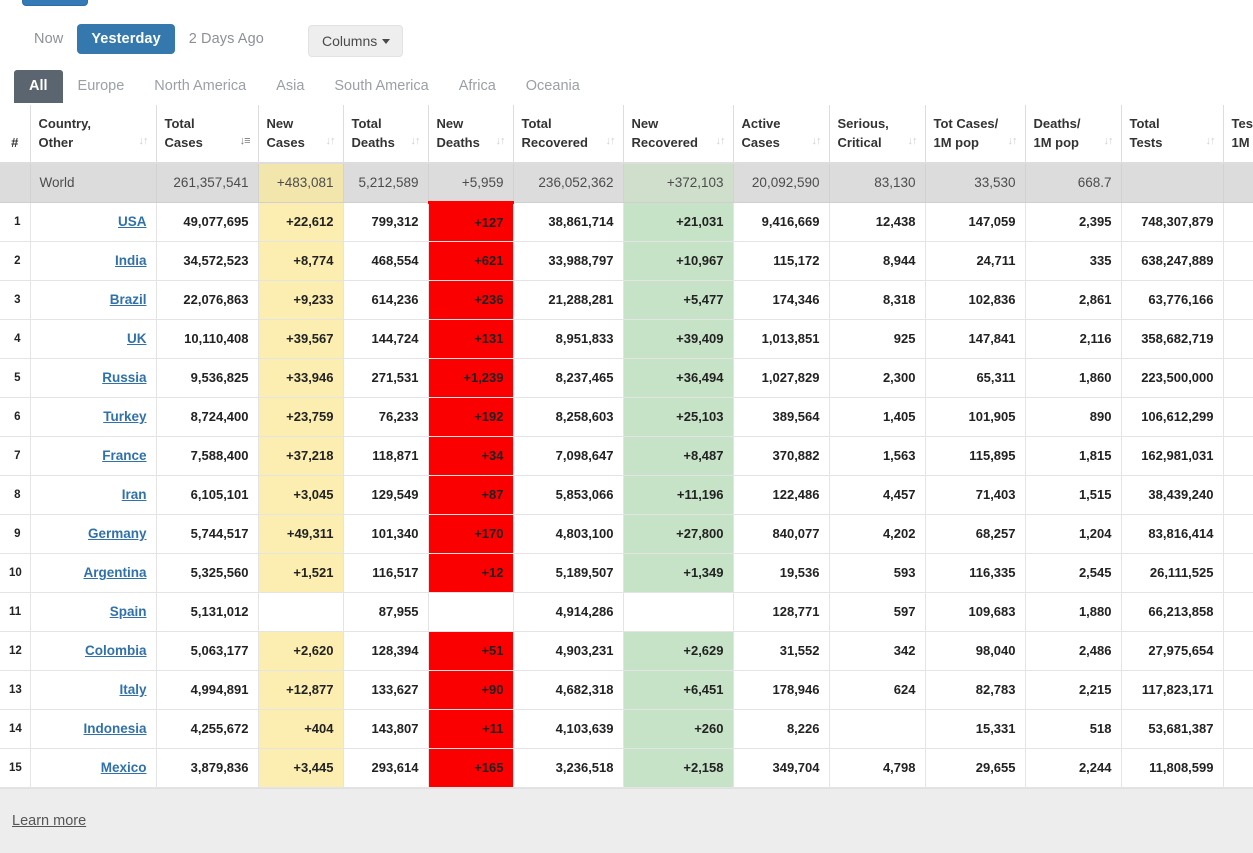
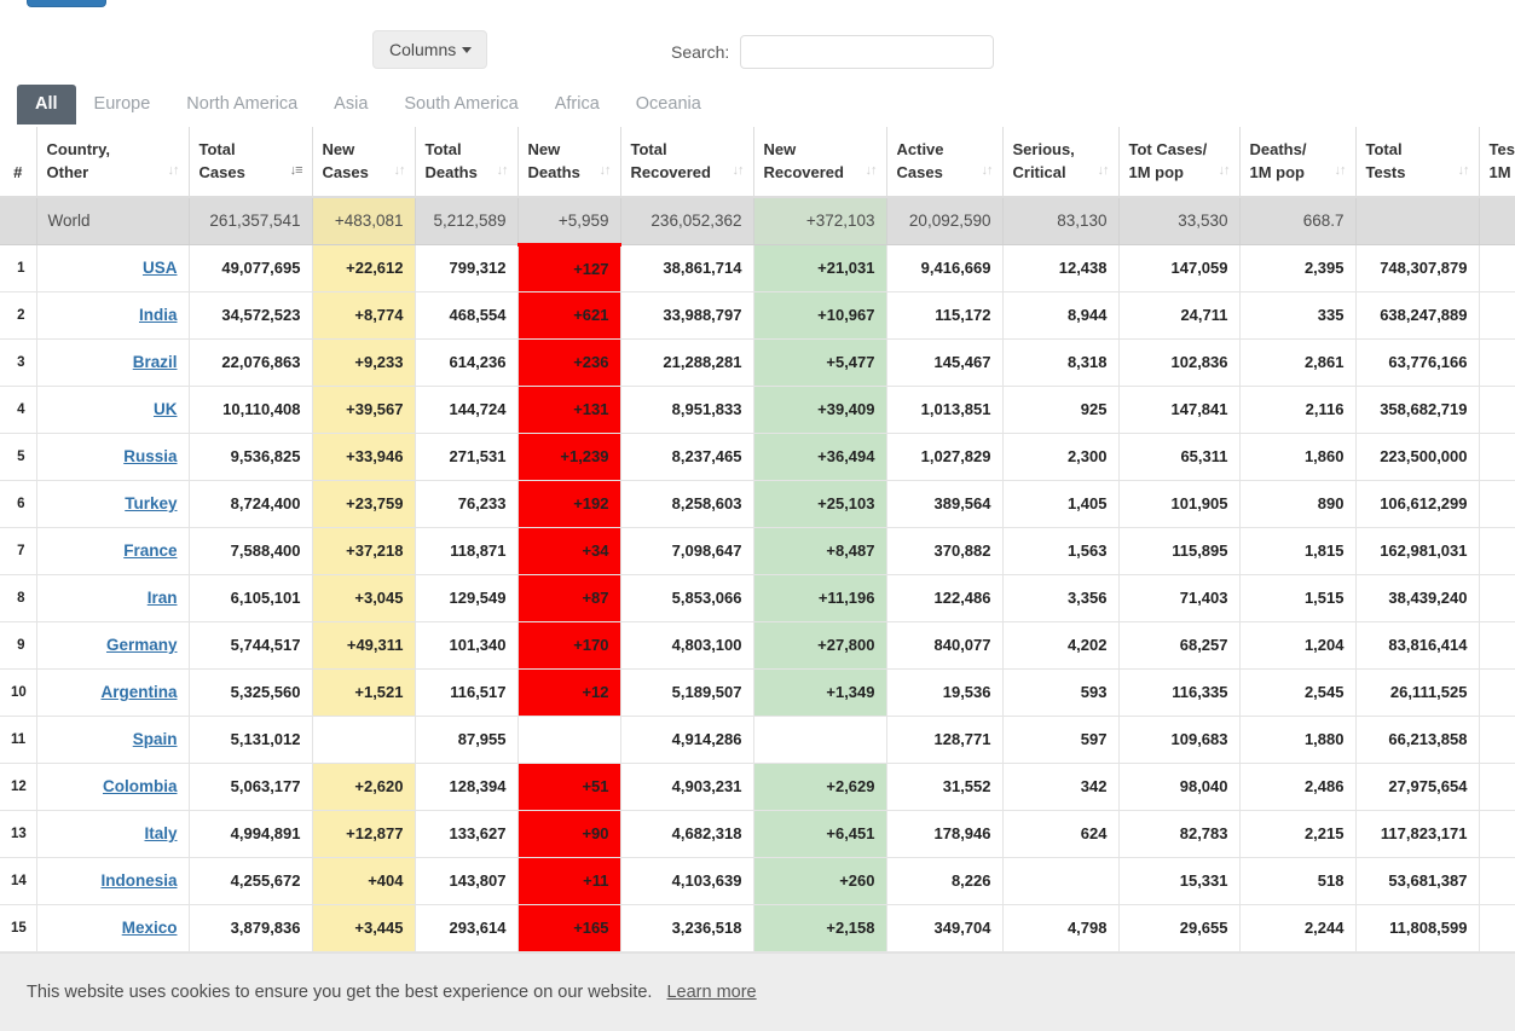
- Now
- Yesterday
- 2 Days Ago
  Columns
+ Search:
  All
  Europe
  North America
  Asia
  South America
  Africa
  Oceania
  #	Country,Other ↓↑	TotalCases ↓≡	NewCases ↓↑	TotalDeaths ↓↑	NewDeaths ↓↑	TotalRecovered ↓↑	NewRecovered ↓↑	ActiveCases ↓↑	Serious,Critical ↓↑	Tot Cases/1M pop ↓↑	Deaths/1M pop ↓↑	TotalTests ↓↑	Tes1M
  	World	261,357,541	+483,081	5,212,589	+5,959	236,052,362	+372,103	20,092,590	83,130	33,530	668.7
  1	USA	49,077,695	+22,612	799,312	+127	38,861,714	+21,031	9,416,669	12,438	147,059	2,395	748,307,879
  2	India	34,572,523	+8,774	468,554	+621	33,988,797	+10,967	115,172	8,944	24,711	335	638,247,889
- 3	Brazil	22,076,863	+9,233	614,236	+236	21,288,281	+5,477	174,346	8,318	102,836	2,861	63,776,166
+ 3	Brazil	22,076,863	+9,233	614,236	+236	21,288,281	+5,477	145,467	8,318	102,836	2,861	63,776,166
  4	UK	10,110,408	+39,567	144,724	+131	8,951,833	+39,409	1,013,851	925	147,841	2,116	358,682,719
  5	Russia	9,536,825	+33,946	271,531	+1,239	8,237,465	+36,494	1,027,829	2,300	65,311	1,860	223,500,000
  6	Turkey	8,724,400	+23,759	76,233	+192	8,258,603	+25,103	389,564	1,405	101,905	890	106,612,299
  7	France	7,588,400	+37,218	118,871	+34	7,098,647	+8,487	370,882	1,563	115,895	1,815	162,981,031
- 8	Iran	6,105,101	+3,045	129,549	+87	5,853,066	+11,196	122,486	4,457	71,403	1,515	38,439,240
+ 8	Iran	6,105,101	+3,045	129,549	+87	5,853,066	+11,196	122,486	3,356	71,403	1,515	38,439,240
  9	Germany	5,744,517	+49,311	101,340	+170	4,803,100	+27,800	840,077	4,202	68,257	1,204	83,816,414
  10	Argentina	5,325,560	+1,521	116,517	+12	5,189,507	+1,349	19,536	593	116,335	2,545	26,111,525
  11	Spain	5,131,012		87,955		4,914,286		128,771	597	109,683	1,880	66,213,858
  12	Colombia	5,063,177	+2,620	128,394	+51	4,903,231	+2,629	31,552	342	98,040	2,486	27,975,654
  13	Italy	4,994,891	+12,877	133,627	+90	4,682,318	+6,451	178,946	624	82,783	2,215	117,823,171
  14	Indonesia	4,255,672	+404	143,807	+11	4,103,639	+260	8,226		15,331	518	53,681,387
  15	Mexico	3,879,836	+3,445	293,614	+165	3,236,518	+2,158	349,704	4,798	29,655	2,244	11,808,599
+ This website uses cookies to ensure you get the best experience on our website.
  Learn more
